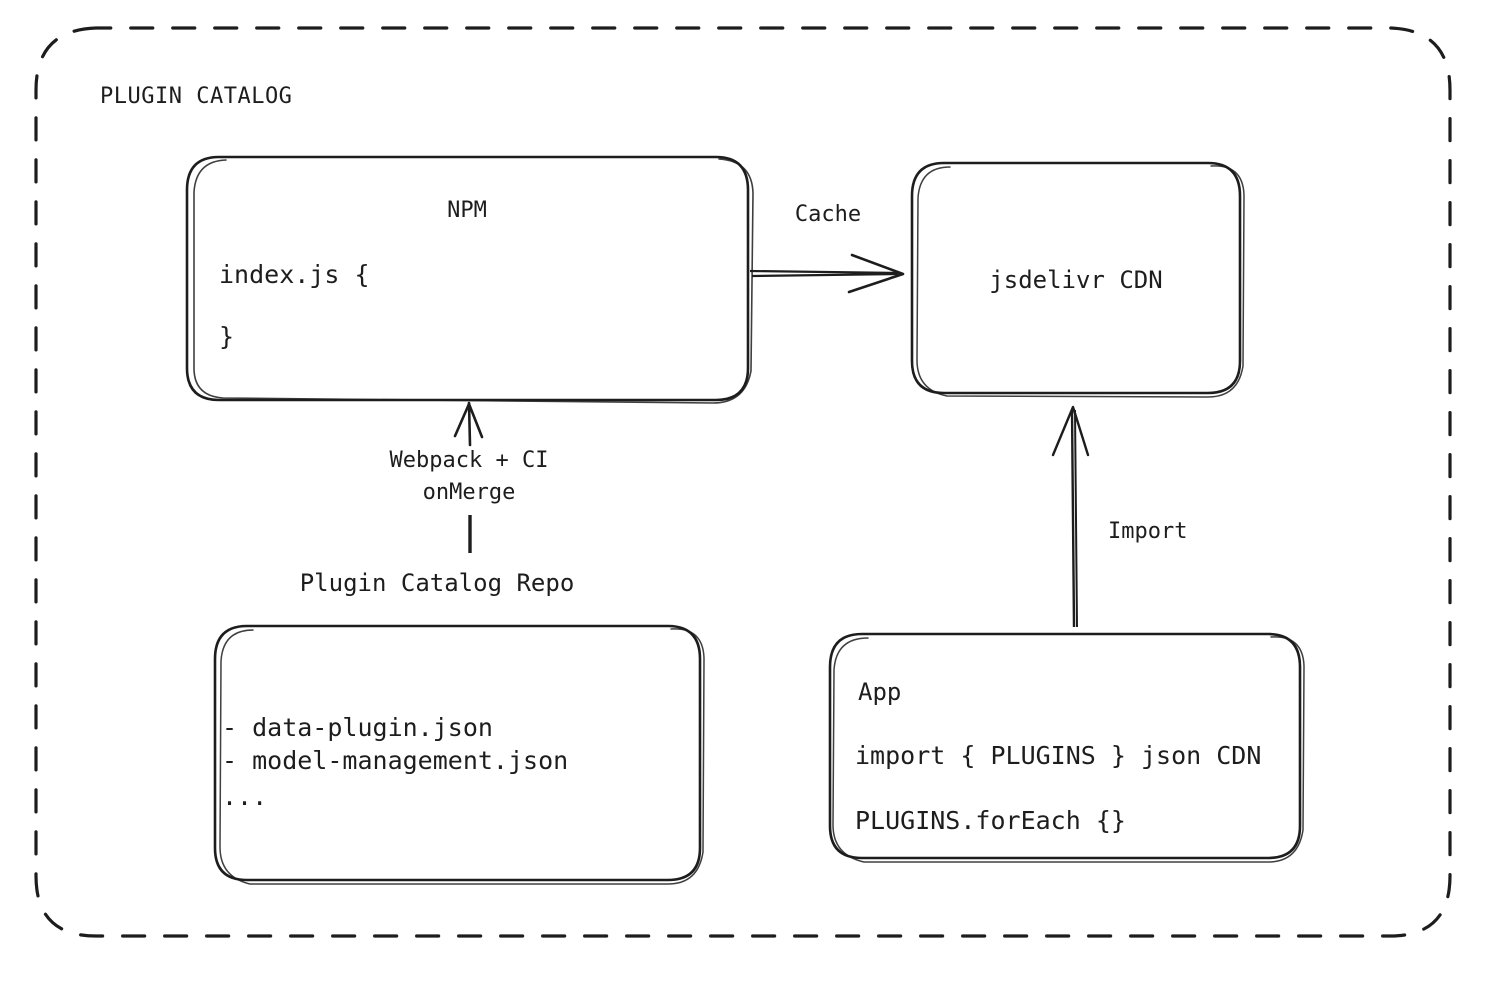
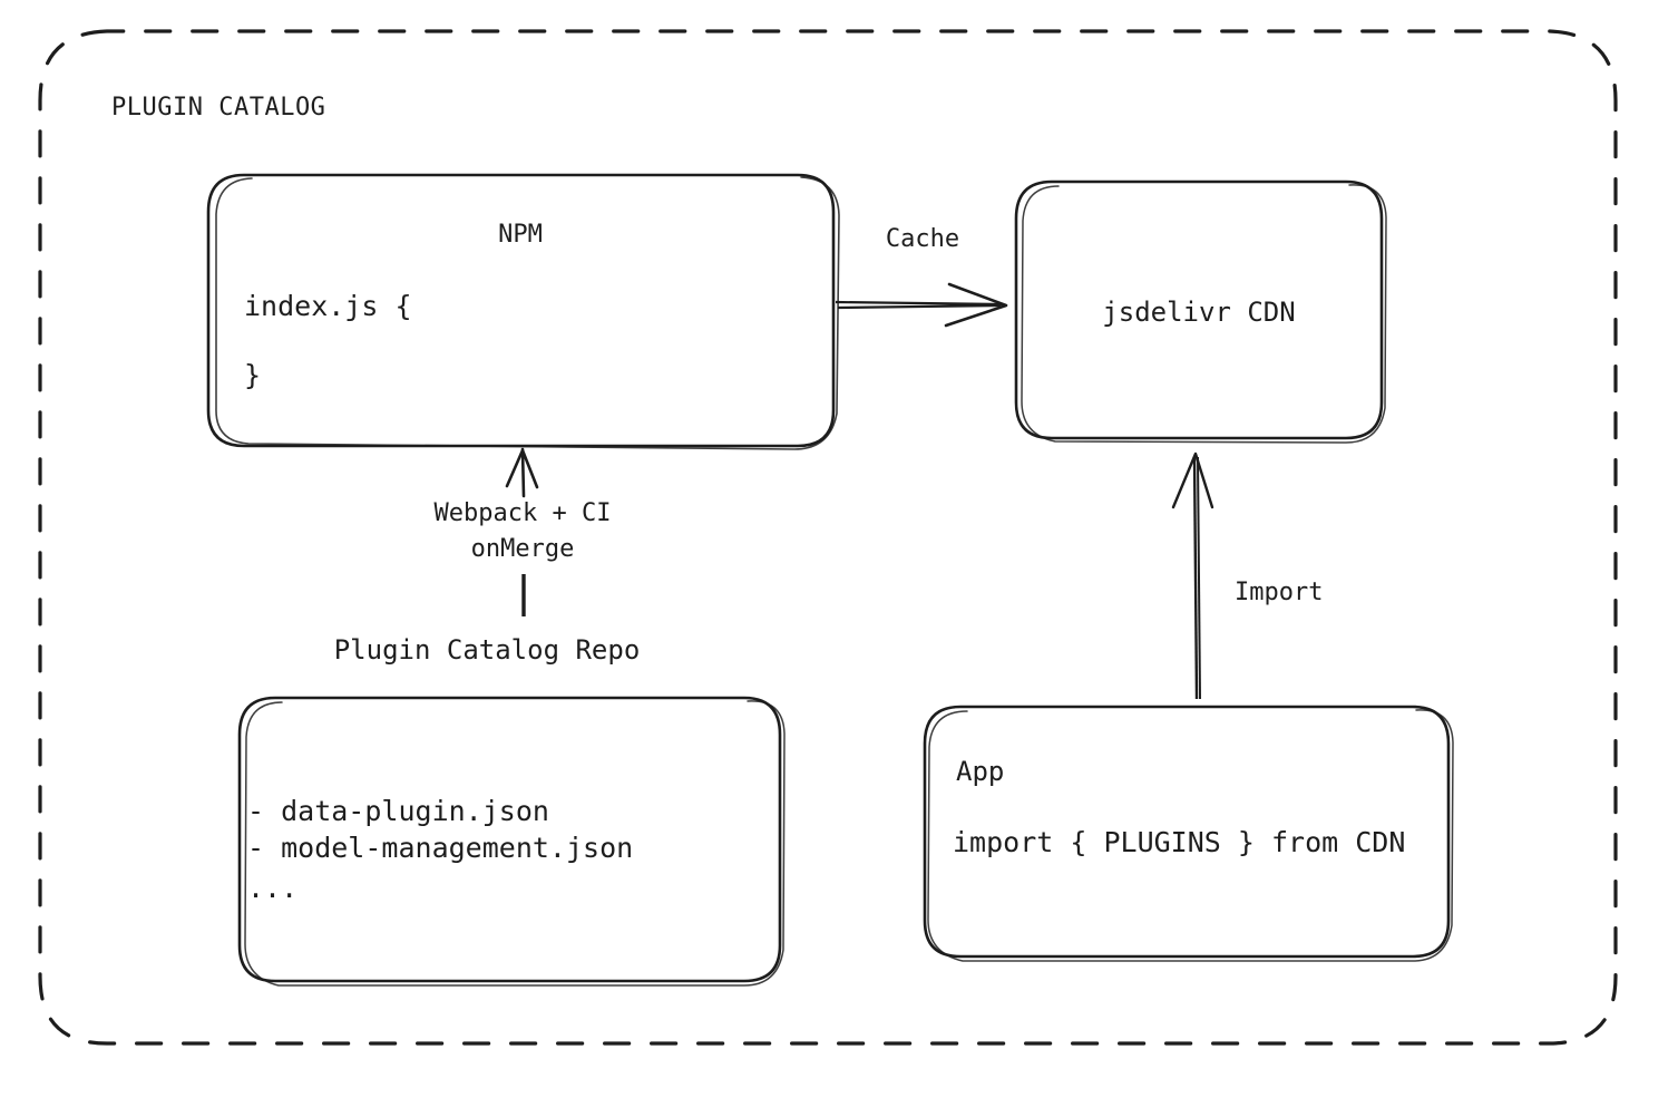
  PLUGIN CATALOG
  NPM
  index.js {
  }
  jsdelivr CDN
  Cache
  Webpack + CI
  onMerge
  Plugin Catalog Repo
  - data-plugin.json
  - model-management.json
  ...
  App
- import { PLUGINS } json CDN
+ import { PLUGINS } from CDN
- PLUGINS.forEach {}
  Import
